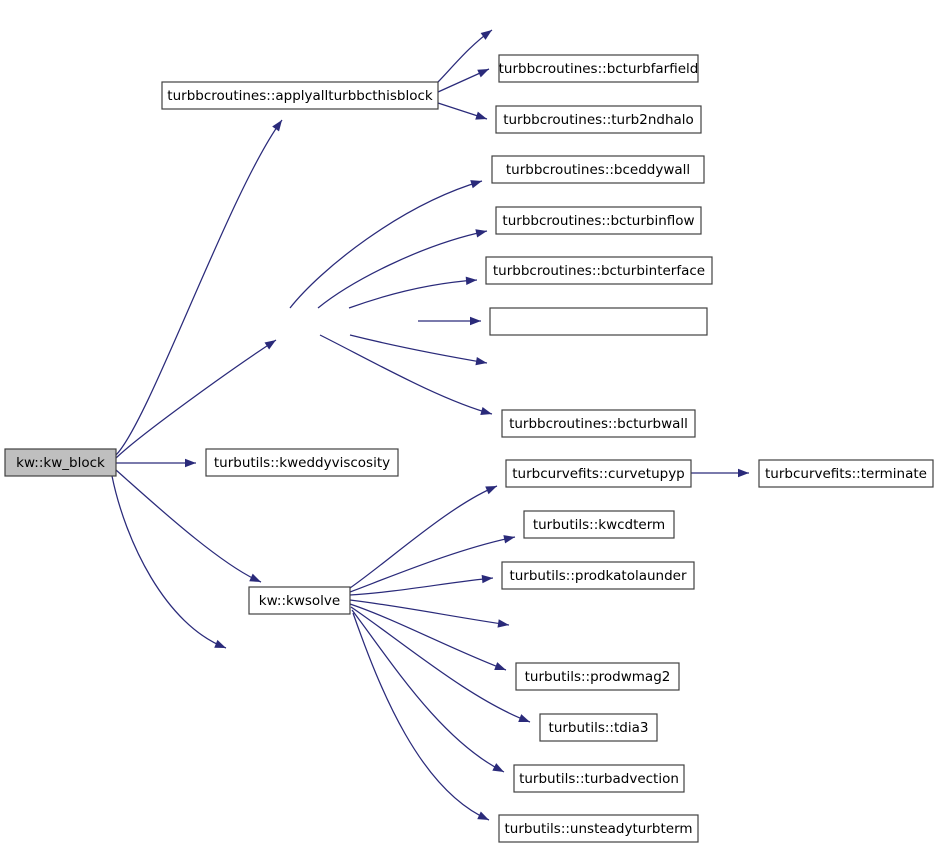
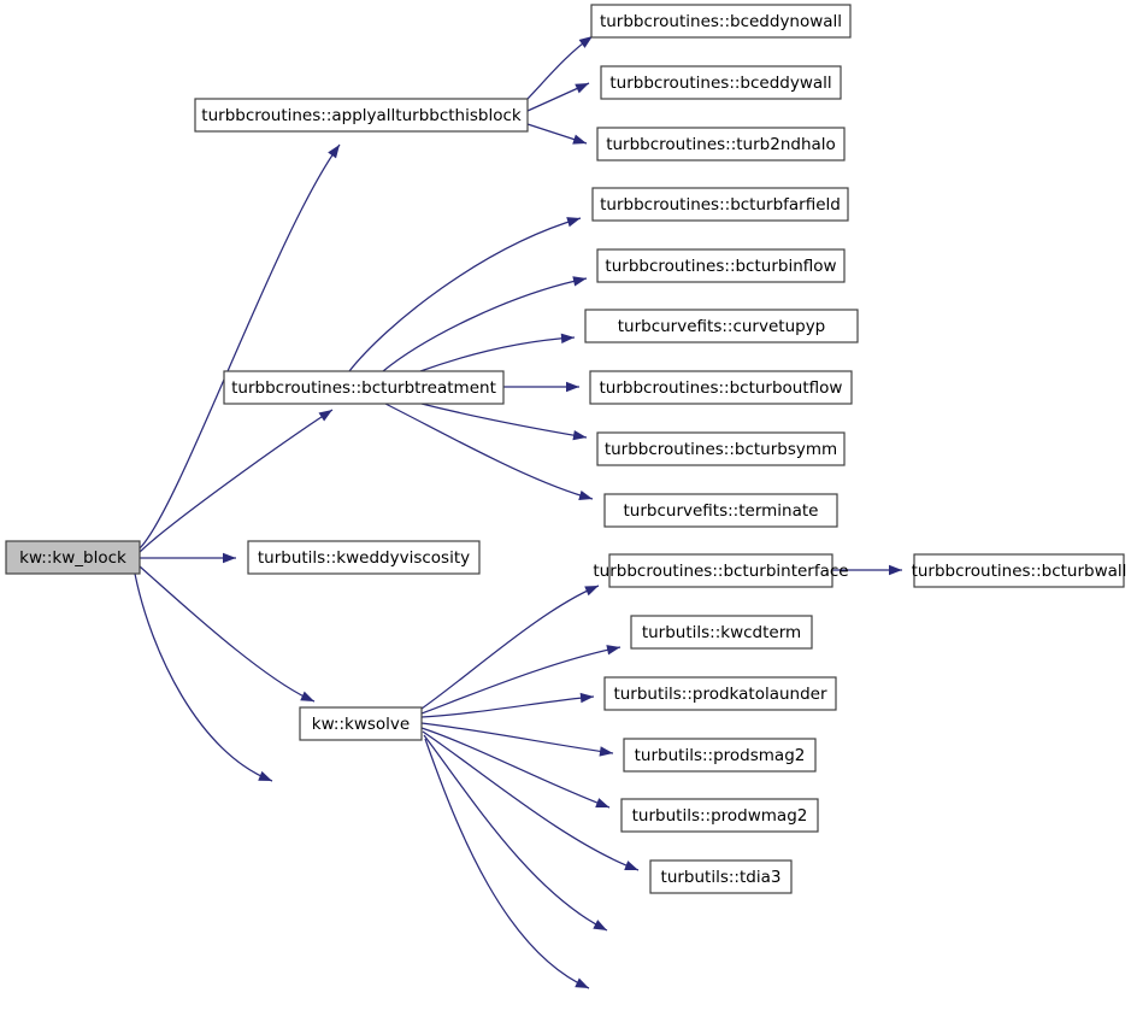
  kw::kw_block
  turbbcroutines::applyallturbbcthisblock
+ turbbcroutines::bceddynowall
- turbbcroutines::bcturbfarfield
+ turbbcroutines::bceddywall
  turbbcroutines::turb2ndhalo
+ turbbcroutines::bcturbtreatment
- turbbcroutines::bceddywall
+ turbbcroutines::bcturbfarfield
  turbbcroutines::bcturbinflow
- turbbcroutines::bcturbinterface
+ turbcurvefits::curvetupyp
+ turbbcroutines::bcturboutflow
+ turbbcroutines::bcturbsymm
- turbbcroutines::bcturbwall
+ turbcurvefits::terminate
  turbutils::kweddyviscosity
  kw::kwsolve
- turbcurvefits::curvetupyp
+ turbbcroutines::bcturbinterface
- turbcurvefits::terminate
+ turbbcroutines::bcturbwall
  turbutils::kwcdterm
  turbutils::prodkatolaunder
+ turbutils::prodsmag2
  turbutils::prodwmag2
  turbutils::tdia3
- turbutils::turbadvection
- turbutils::unsteadyturbterm
